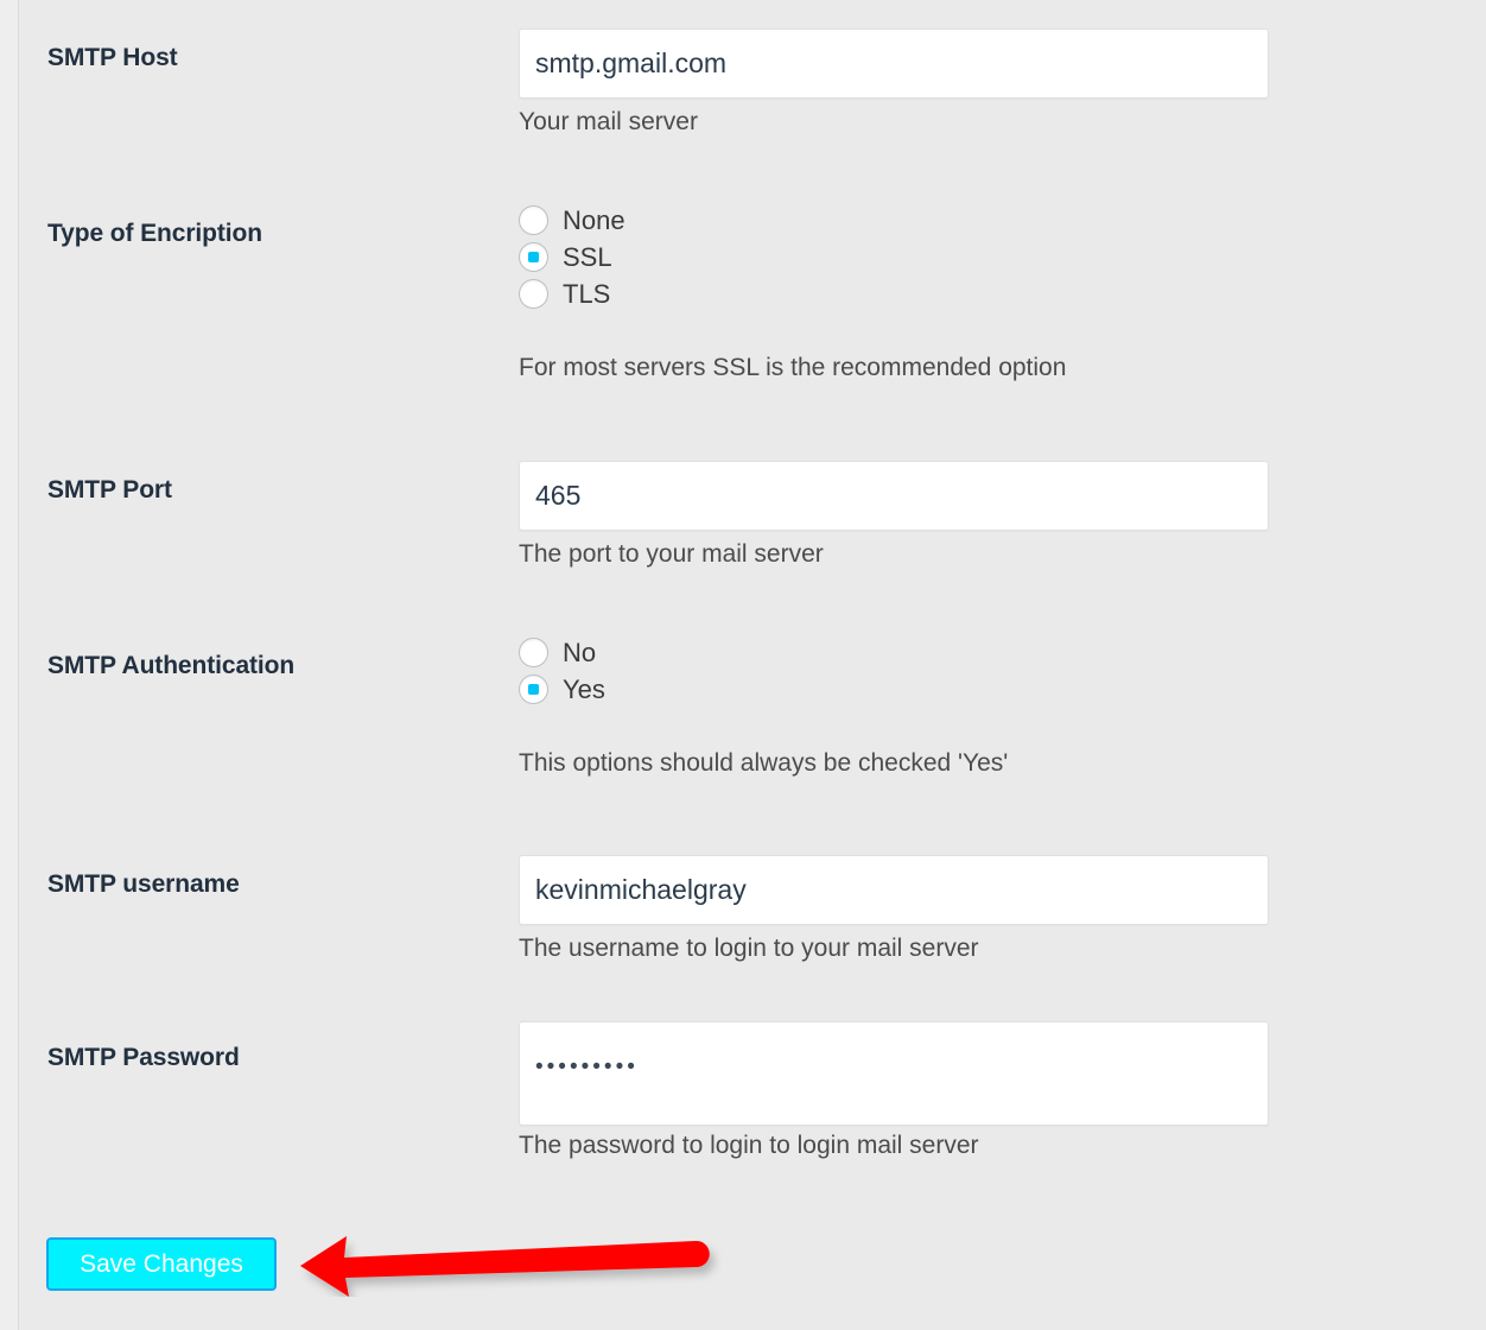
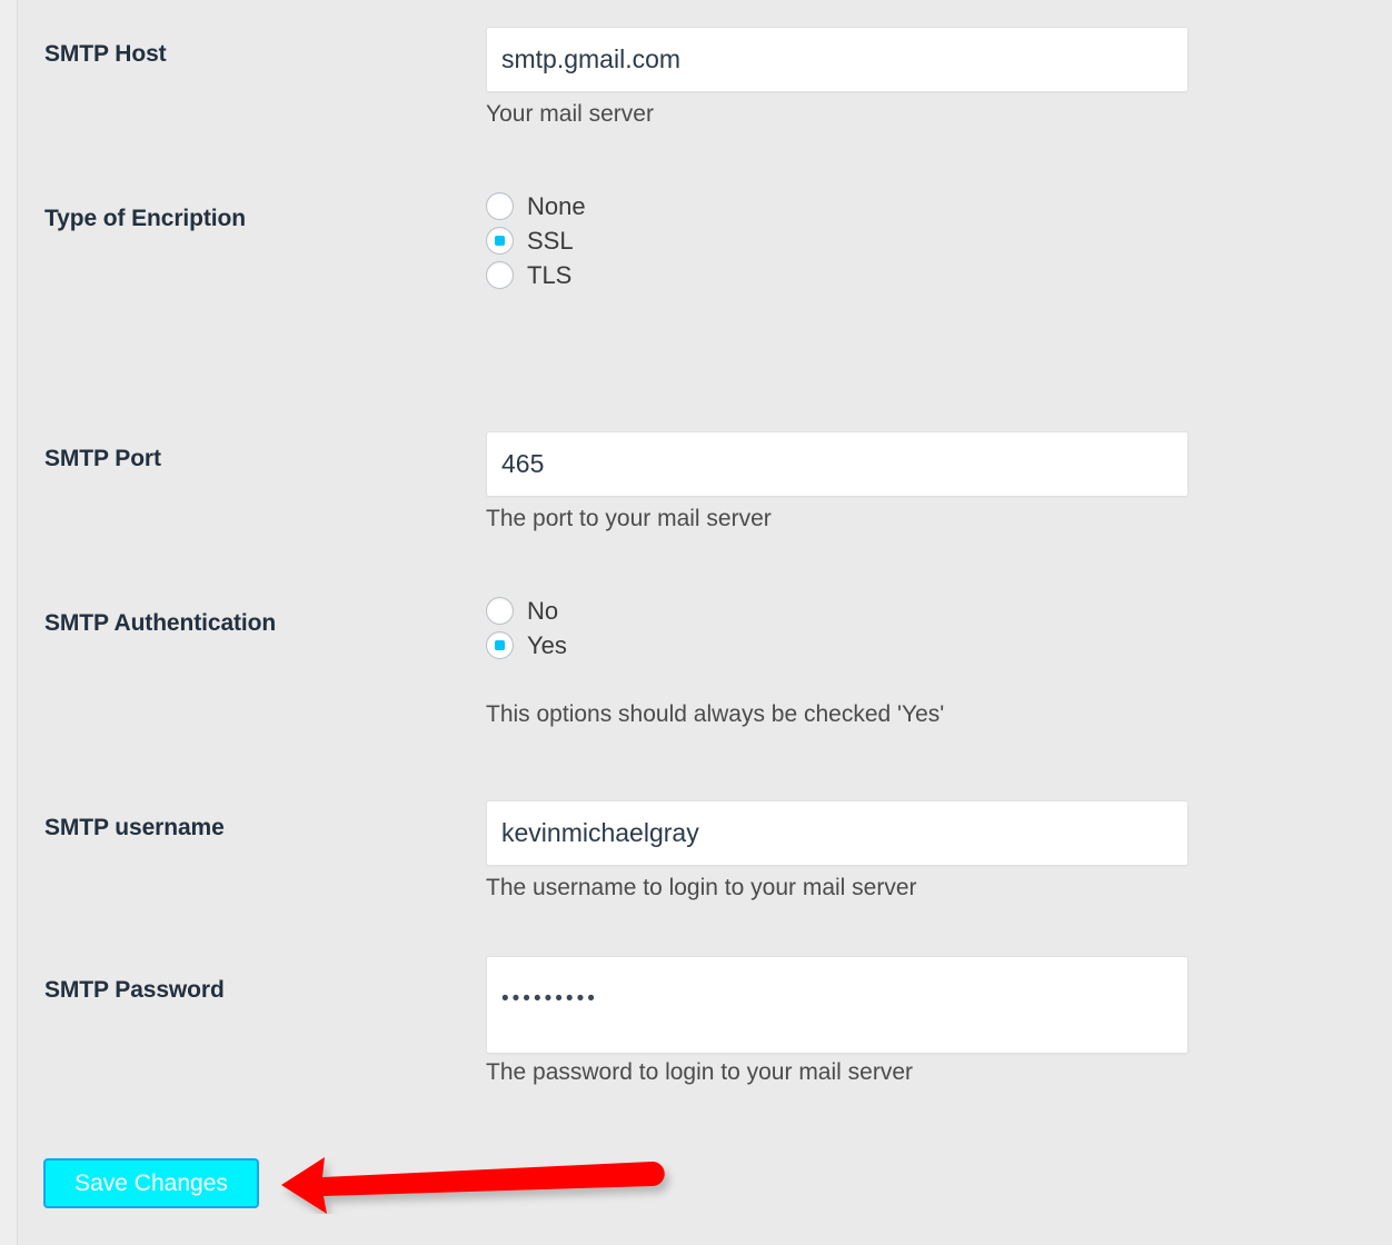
  SMTP Host
  smtp.gmail.com
  Your mail server
  Type of Encription
  None
  SSL
  TLS
- For most servers SSL is the recommended option
  SMTP Port
  465
  The port to your mail server
  SMTP Authentication
  No
  Yes
  This options should always be checked 'Yes'
  SMTP username
  kevinmichaelgray
  The username to login to your mail server
  SMTP Password
  •••••••••
- The password to login to login mail server
+ The password to login to your mail server
  Save Changes
